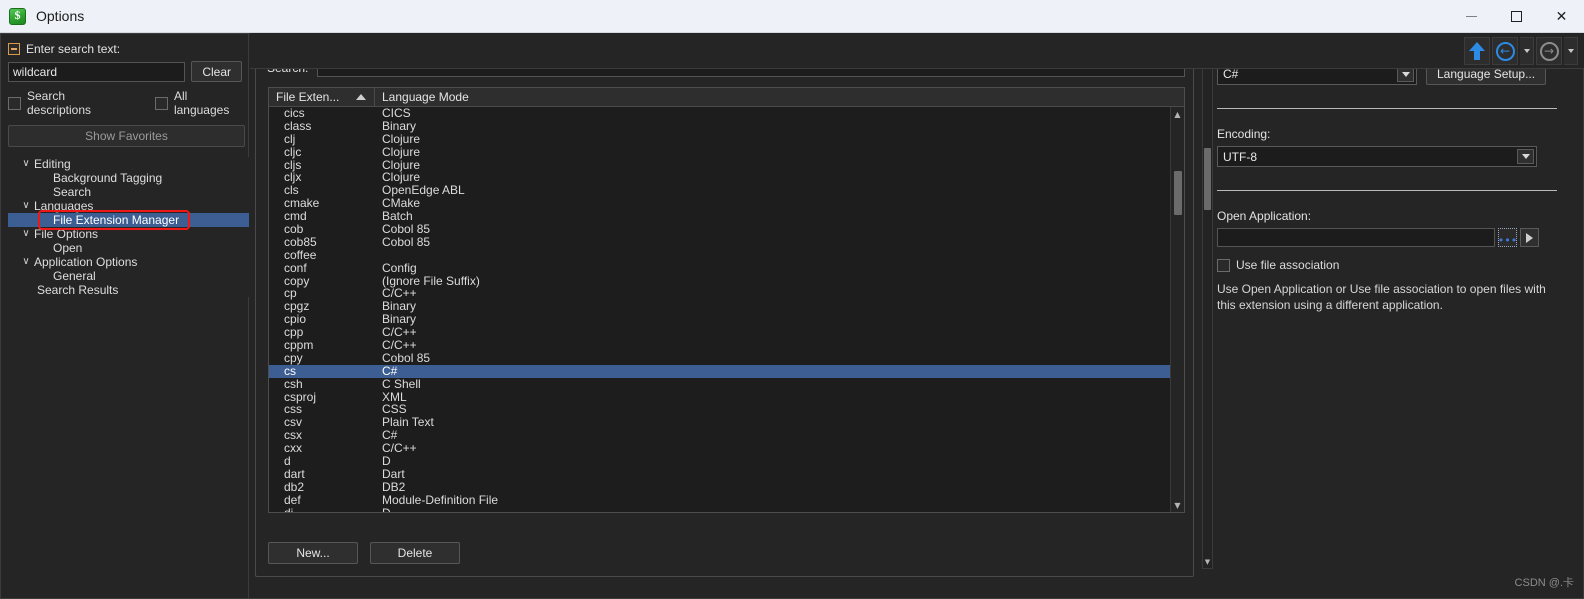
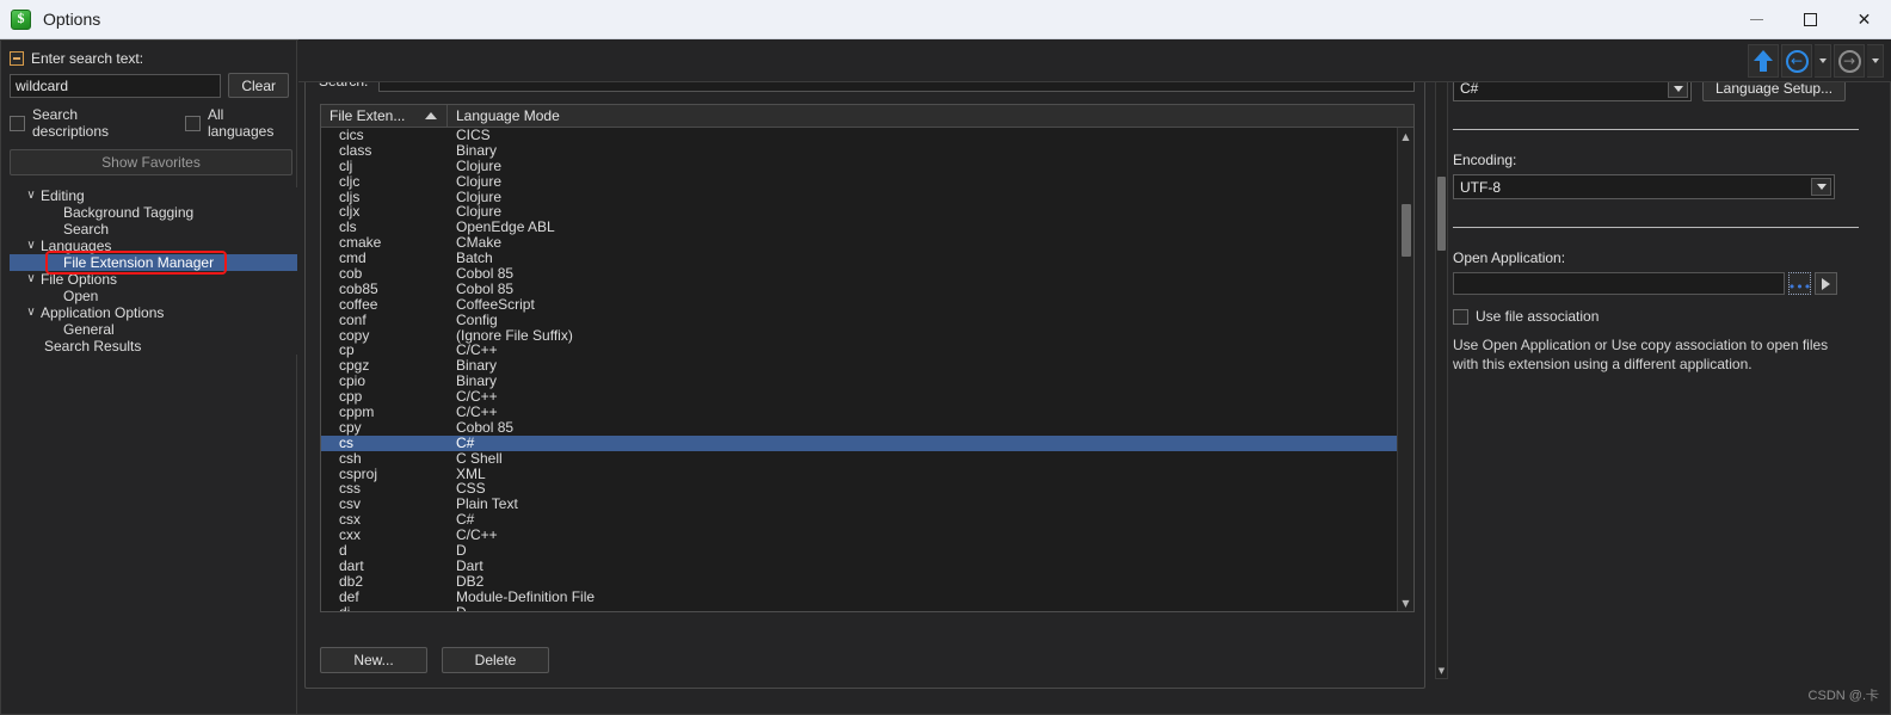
  Options
  ✕
  ←
  →
  Enter search text:
  wildcard
  Clear
  Search descriptions
  All languages
  Show Favorites
  ∨
  Editing
  Background Tagging
  Search
  ∨
  Languages
  File Extension Manager
  ∨
  File Options
  Open
  ∨
  Application Options
  General
  Search Results
  File Exten...
  Language Mode
  cics
  CICS
  class
  Binary
  clj
  Clojure
  cljc
  Clojure
  cljs
  Clojure
  cljx
  Clojure
  cls
  OpenEdge ABL
  cmake
  CMake
  cmd
  Batch
  cob
  Cobol 85
  cob85
  Cobol 85
  coffee
+ CoffeeScript
  conf
  Config
  copy
  (Ignore File Suffix)
  cp
  C/C++
  cpgz
  Binary
  cpio
  Binary
  cpp
  C/C++
  cppm
  C/C++
  cpy
  Cobol 85
  cs
  C#
  csh
  C Shell
  csproj
  XML
  css
  CSS
  csv
  Plain Text
  csx
  C#
  cxx
  C/C++
  d
  D
  dart
  Dart
  db2
  DB2
  def
  Module-Definition File
  ▲
  ▼
  New...
  Delete
  ▼
  C#
  Language Setup...
  Encoding:
  UTF-8
  Open Application:
  •••
  Use file association
- Use Open Application or Use file association to open files with this extension using a different application.
+ Use Open Application or Use copy association to open files with this extension using a different application.
  CSDN @.卡
